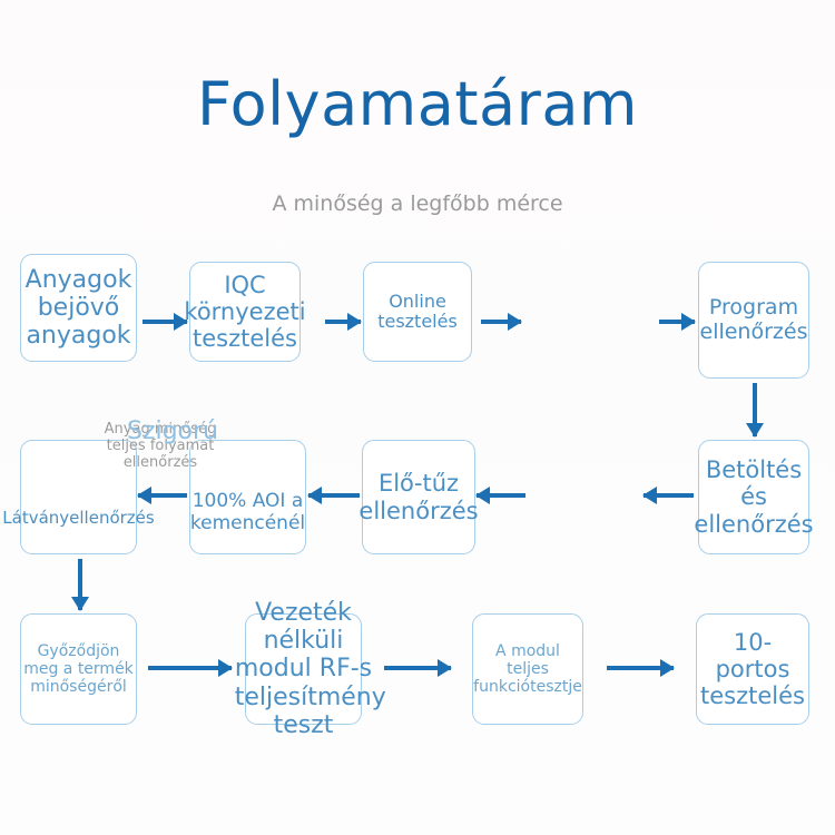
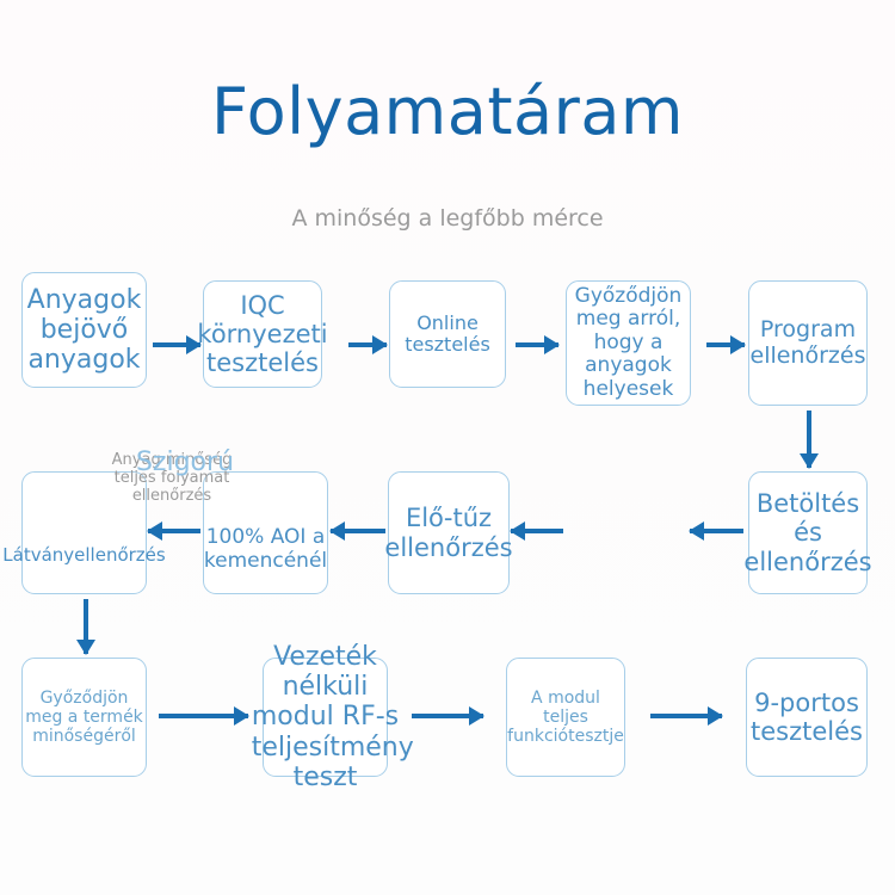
  Folyamatáram
  A minőség a legfőbb mérce
  Anyagok bejövő anyagok
  IQC környezeti tesztelés
  Online tesztelés
+ Győződjön meg arról, hogy a anyagok helyesek
  Program ellenőrzés
  Betöltés és ellenőrzés
  Elő-tűz ellenőrzés
  100% AOI a kemencénél
  Látványellenőrzés
  Anyag minőség teljes folyamat ellenőrzés
  Szigorú
  Győződjön meg a termék minőségéről
  Vezeték nélküli modul RF-s teljesítmény teszt
  A modul teljes funkciótesztje
- 10-portos tesztelés
+ 9-portos tesztelés
